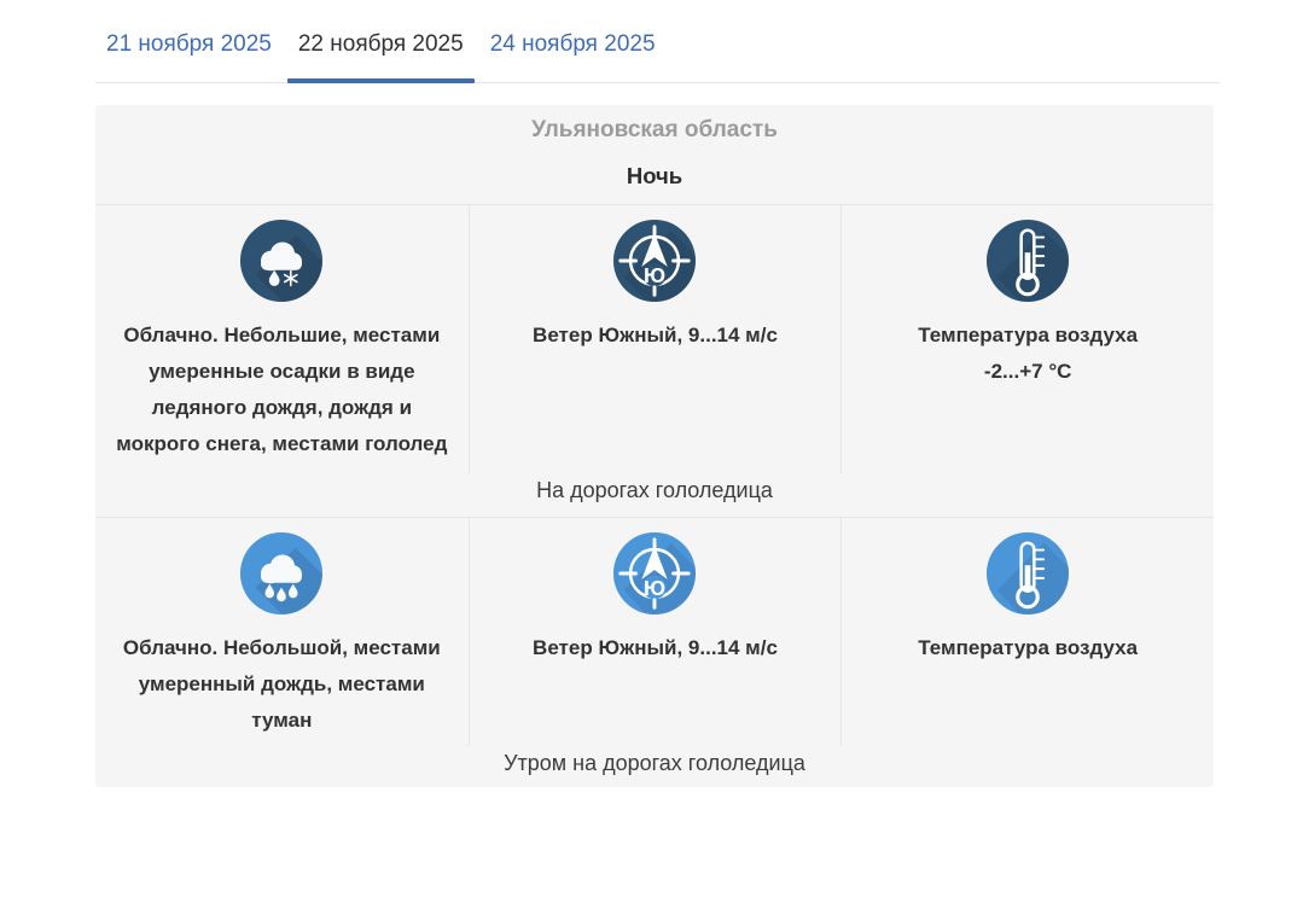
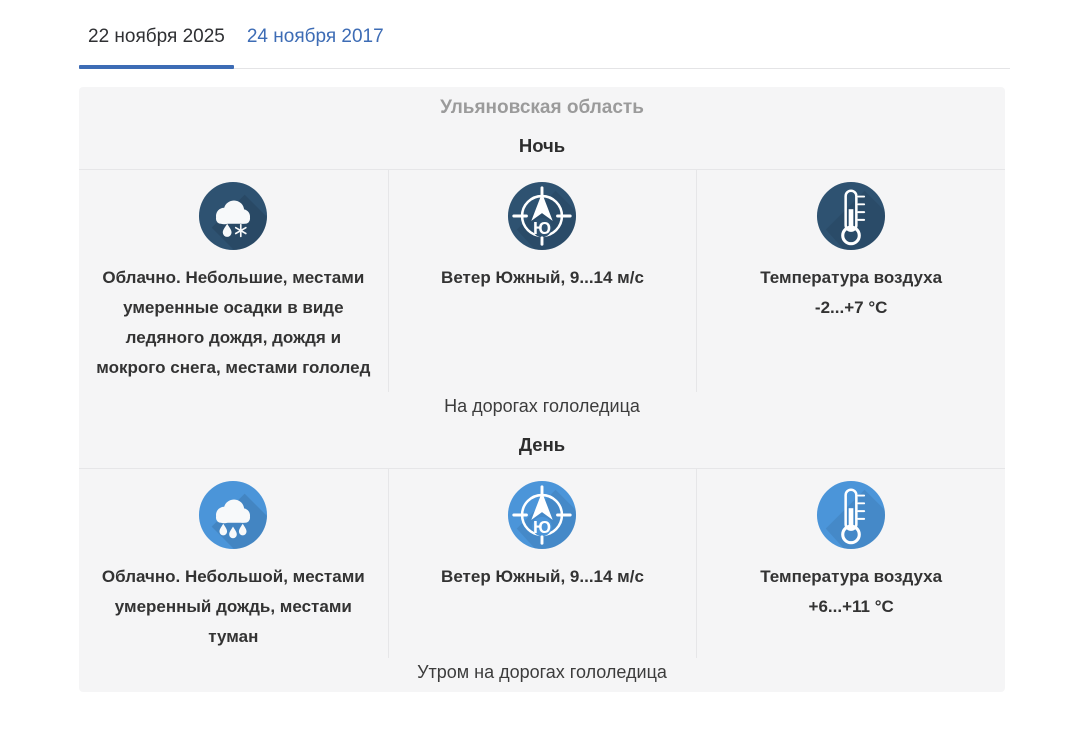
- 21 ноября 2025
  22 ноября 2025
- 24 ноября 2025
+ 24 ноября 2017
  Ульяновская область
  Ночь
  Облачно. Небольшие, местами умеренные осадки в виде ледяного дождя, дождя и мокрого снега, местами гололед
  Ветер Южный, 9...14 м/с
  Температура воздуха
  -2...+7 °C
  На дорогах гололедица
+ День
  Облачно. Небольшой, местами умеренный дождь, местами туман
  Ветер Южный, 9...14 м/с
  Температура воздуха
+ +6...+11 °C
  Утром на дорогах гололедица
